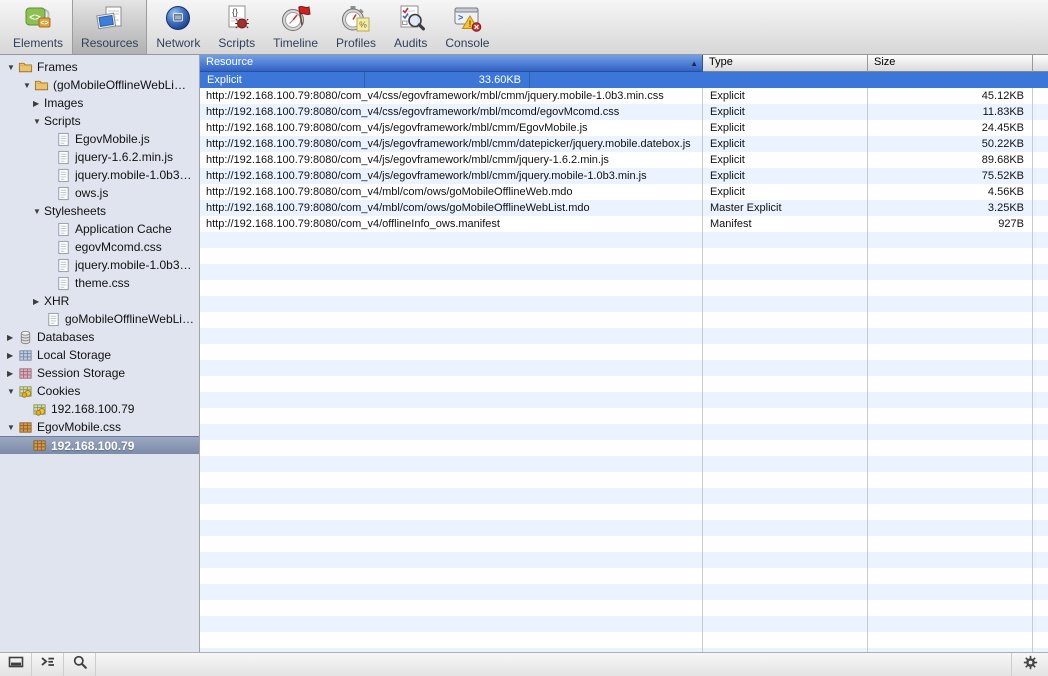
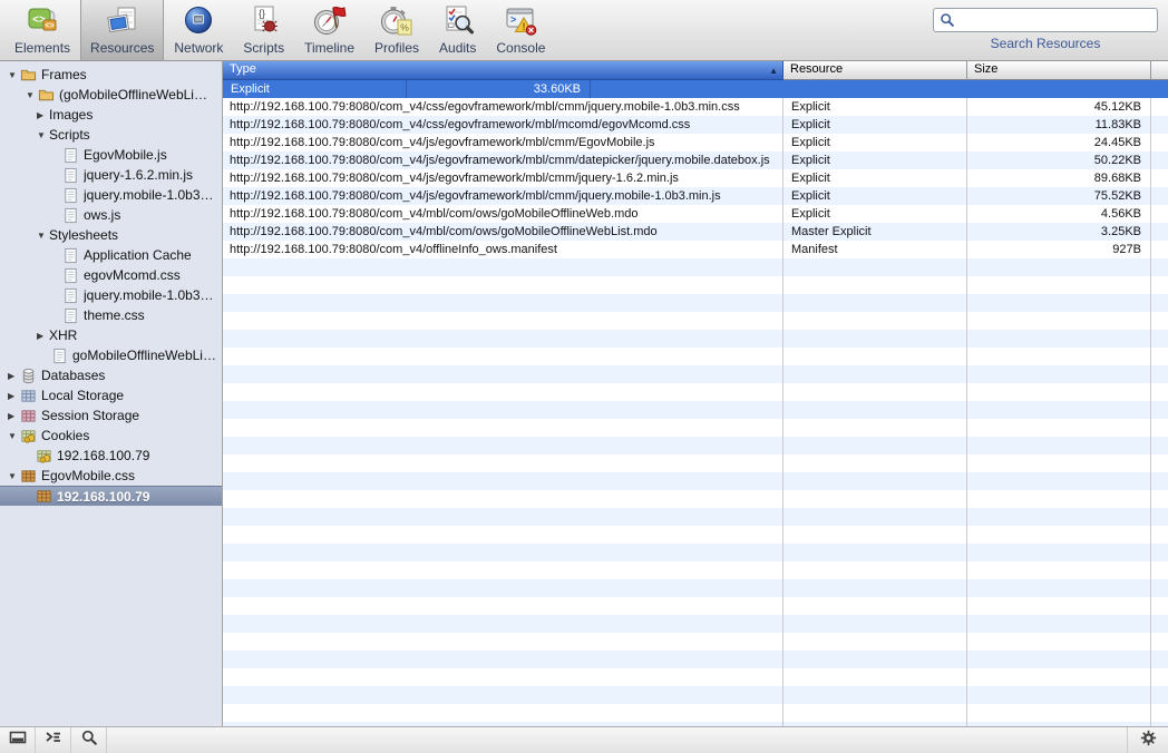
  <>
  Elements
  Resources
  Network
  {}
  Scripts
  Timeline
  %
  Profiles
  Audits
  >
  !
  Console
+ Search Resources
  ▼
  Frames
  ▼
  (goMobileOfflineWebLi…
  ▶
  Images
  ▼
  Scripts
  EgovMobile.js
  jquery-1.6.2.min.js
  jquery.mobile-1.0b3…
  ows.js
  ▼
  Stylesheets
  Application Cache
  egovMcomd.css
  jquery.mobile-1.0b3…
  theme.css
  ▶
  XHR
  goMobileOfflineWebLi…
  ▶
  Databases
  ▶
  Local Storage
  ▶
  Session Storage
  ▼
  Cookies
  192.168.100.79
  ▼
  EgovMobile.css
  192.168.100.79
- Resource
+ Type
  ▲
- Type
+ Resource
  Size
  Explicit
  33.60KB
  http://192.168.100.79:8080/com_v4/css/egovframework/mbl/cmm/jquery.mobile-1.0b3.min.css
  Explicit
  45.12KB
  http://192.168.100.79:8080/com_v4/css/egovframework/mbl/mcomd/egovMcomd.css
  Explicit
  11.83KB
  http://192.168.100.79:8080/com_v4/js/egovframework/mbl/cmm/EgovMobile.js
  Explicit
  24.45KB
  http://192.168.100.79:8080/com_v4/js/egovframework/mbl/cmm/datepicker/jquery.mobile.datebox.js
  Explicit
  50.22KB
  http://192.168.100.79:8080/com_v4/js/egovframework/mbl/cmm/jquery-1.6.2.min.js
  Explicit
  89.68KB
  http://192.168.100.79:8080/com_v4/js/egovframework/mbl/cmm/jquery.mobile-1.0b3.min.js
  Explicit
  75.52KB
  http://192.168.100.79:8080/com_v4/mbl/com/ows/goMobileOfflineWeb.mdo
  Explicit
  4.56KB
  http://192.168.100.79:8080/com_v4/mbl/com/ows/goMobileOfflineWebList.mdo
  Master Explicit
  3.25KB
  http://192.168.100.79:8080/com_v4/offlineInfo_ows.manifest
  Manifest
  927B
